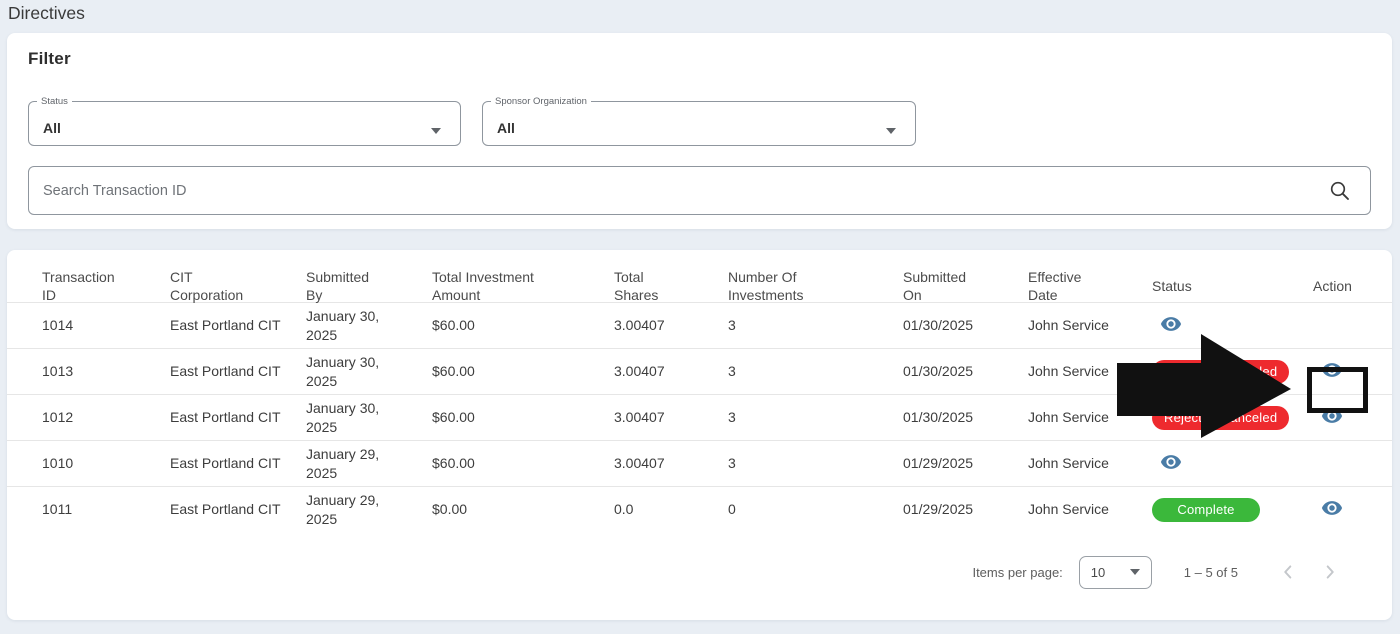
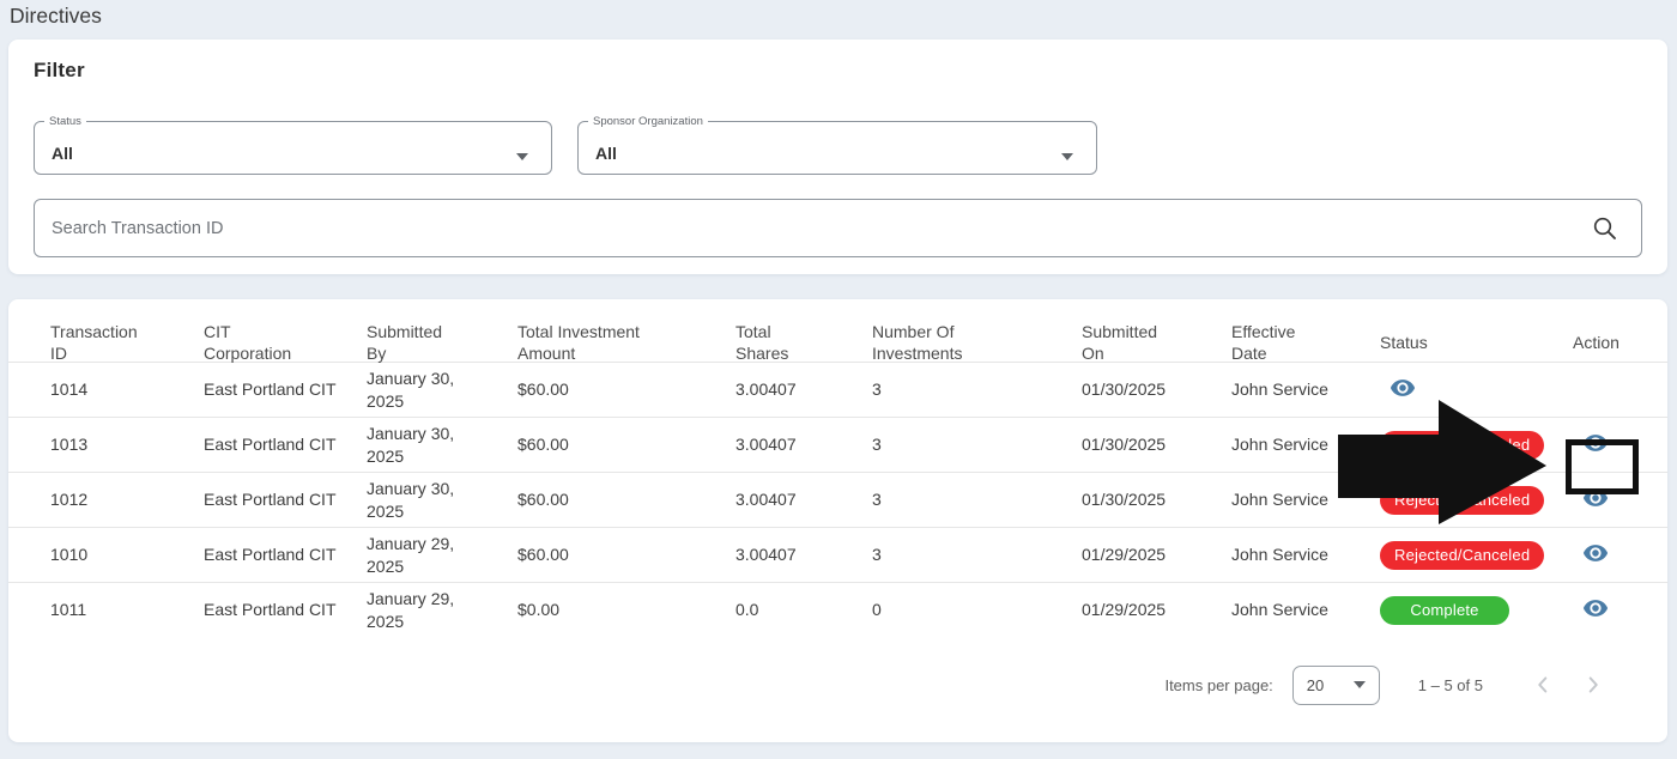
  Directives
  Filter
  Status
  All
  Sponsor Organization
  All
  Search Transaction ID
  Transaction ID
  CIT Corporation
  Submitted By
  Total Investment Amount
  Total Shares
  Number Of Investments
  Submitted On
  Effective Date
  Status
  Action
  1014
  East Portland CIT
  January 30, 2025
  $60.00
  3.00407
  3
  01/30/2025
  John Service
  1013
  East Portland CIT
  January 30, 2025
  $60.00
  3.00407
  3
  01/30/2025
  John Service
  1012
  East Portland CIT
  January 30, 2025
  $60.00
  3.00407
  3
  01/30/2025
  John Service
  Rejectnceled
  1010
  East Portland CIT
  January 29, 2025
  $60.00
  3.00407
  3
  01/29/2025
  John Service
+ Rejected/Canceled
  1011
  East Portland CIT
  January 29, 2025
  $0.00
  0.0
  0
  01/29/2025
  John Service
  Complete
  Items per page:
- 10
+ 20
  1 – 5 of 5
